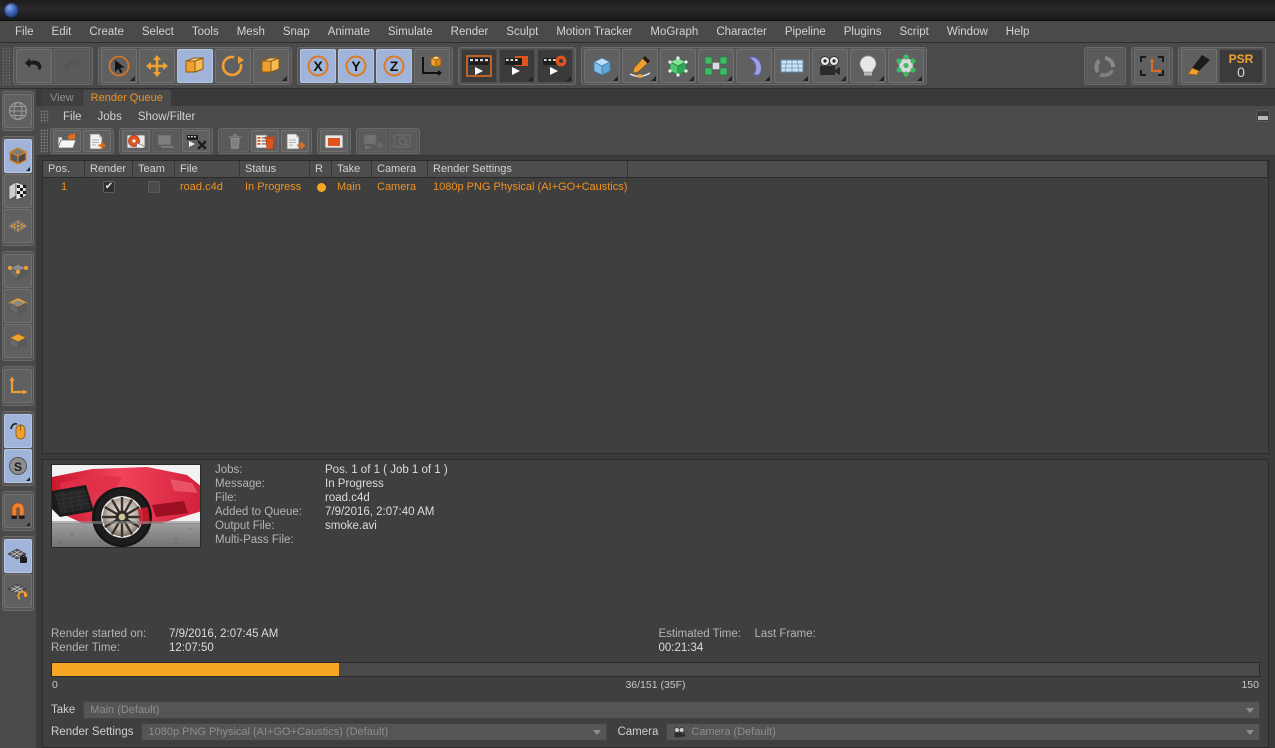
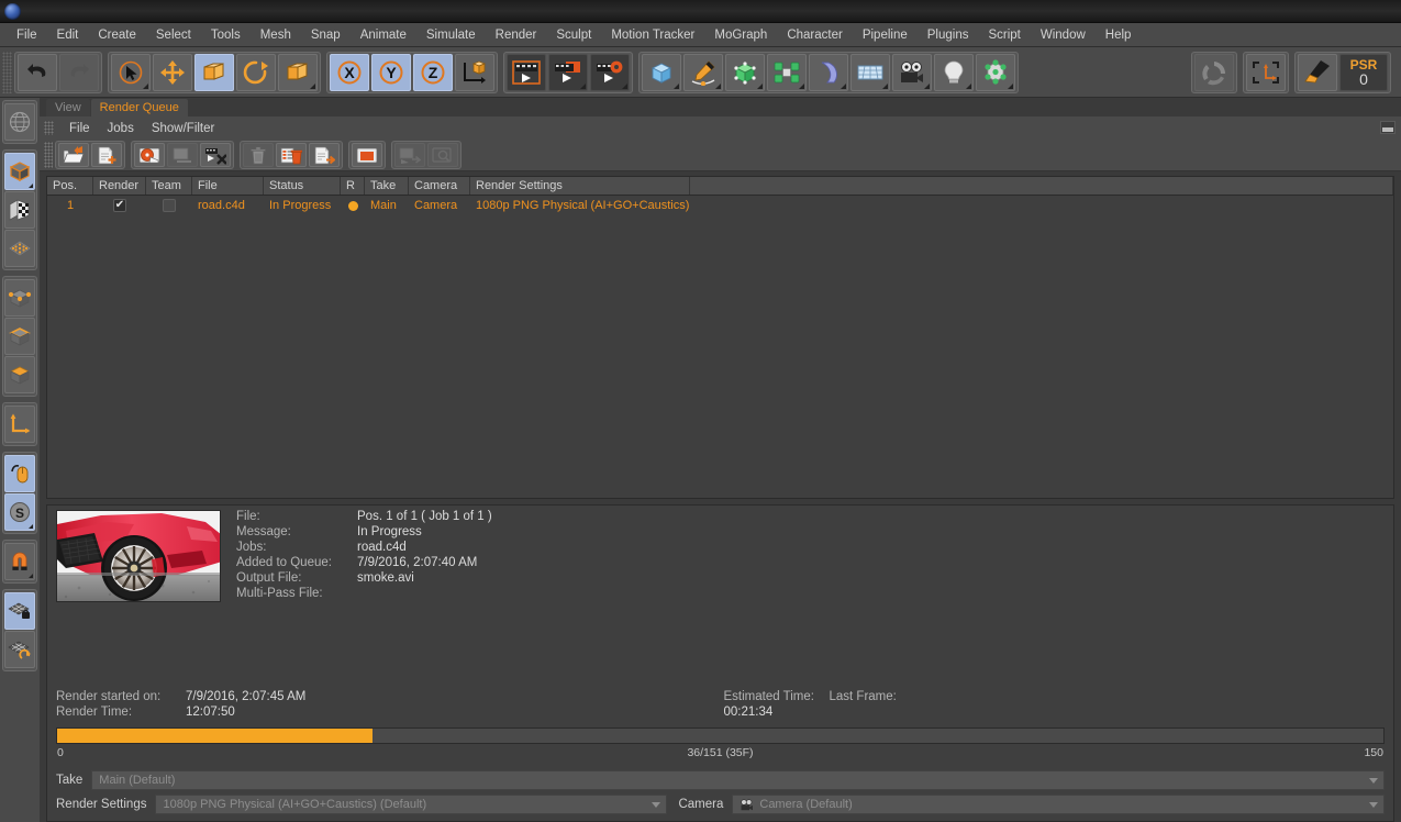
  File
  Edit
  Create
  Select
  Tools
  Mesh
  Snap
  Animate
  Simulate
  Render
  Sculpt
  Motion Tracker
  MoGraph
  Character
  Pipeline
  Plugins
  Script
  Window
  Help
  X
  Y
  Z
  PSR
  0
  S
  View
  Render Queue
  File
  Jobs
  Show/Filter
  Pos.
  Render
  Team
  File
  Status
  R
  Take
  Camera
  Render Settings
  1
  ✔
  road.c4d
  In Progress
  Main
  Camera
  1080p PNG Physical (AI+GO+Caustics)
- Jobs:
+ File:
  Pos. 1 of 1 ( Job 1 of 1 )
  Message:
  In Progress
- File:
+ Jobs:
  road.c4d
  Added to Queue:
  7/9/2016, 2:07:40 AM
  Output File:
  smoke.avi
  Multi-Pass File:
  Render started on:
  7/9/2016, 2:07:45 AM
  Render Time:
  12:07:50
  Estimated Time:
  Last Frame:
  00:21:34
  0
  36/151 (35F)
  150
  Take
  Main (Default)
  Render Settings
  1080p PNG Physical (AI+GO+Caustics) (Default)
  Camera
  Camera (Default)
